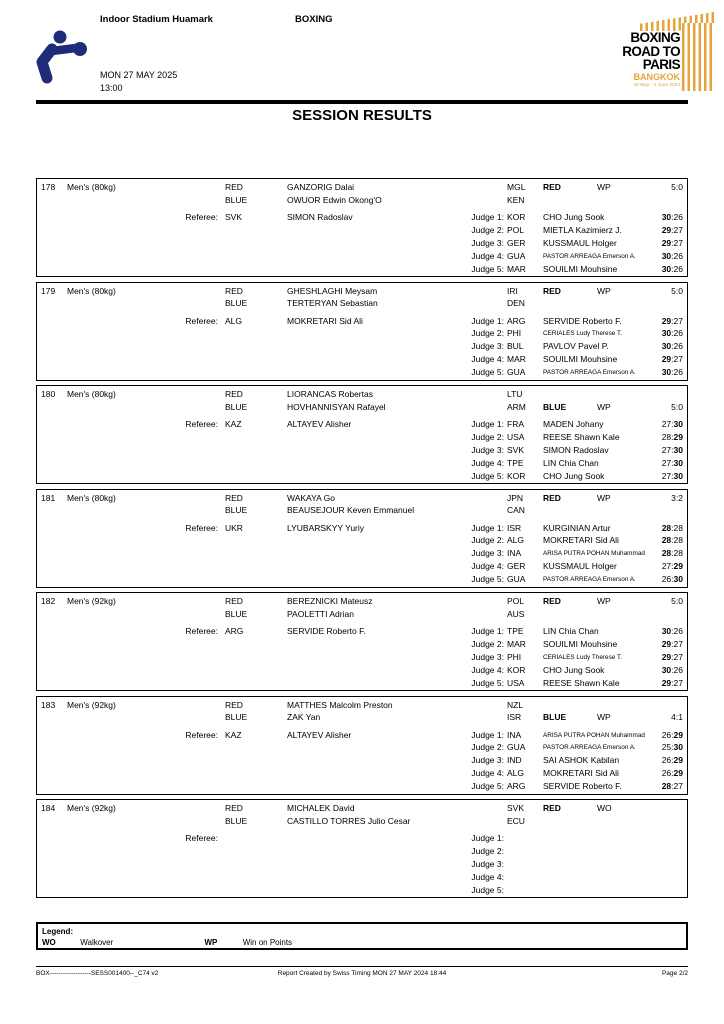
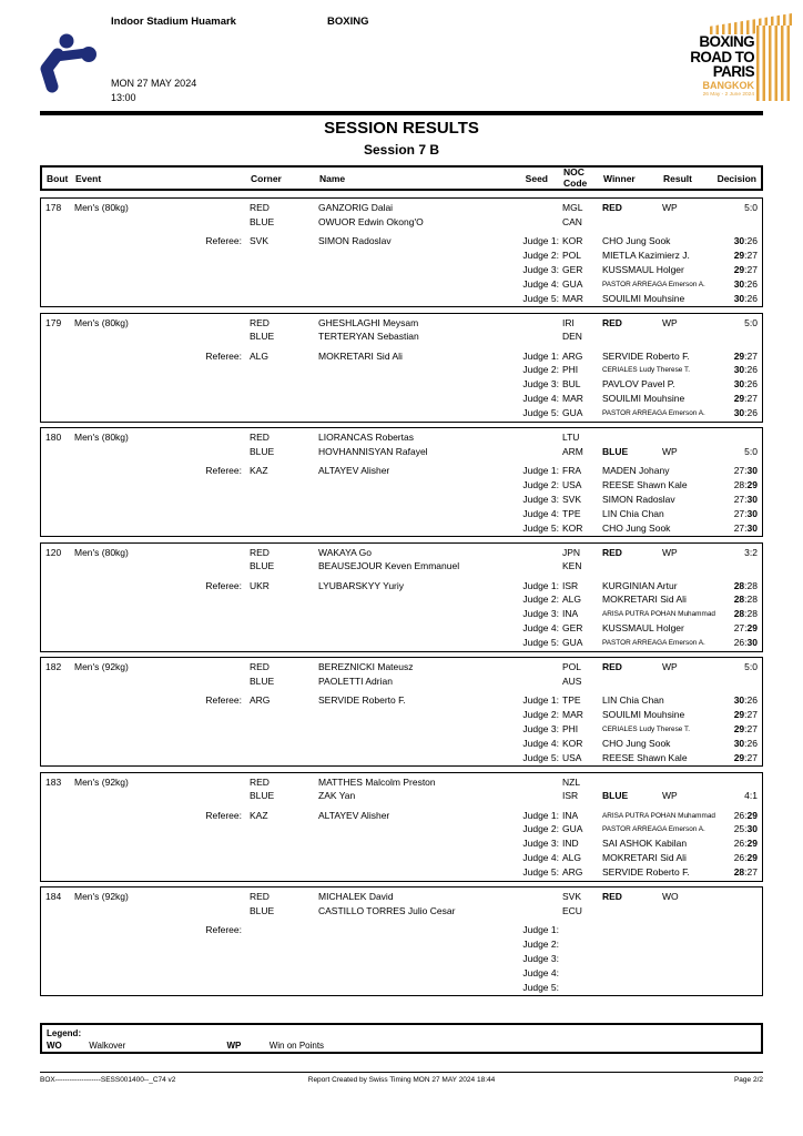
  Indoor Stadium Huamark
  BOXING
- MON 27 MAY 2025
+ MON 27 MAY 2024
  13:00
  BOXING
  ROAD TO
  PARIS
  BANGKOK
  SESSION RESULTS
+ Session 7 B
+ Bout
+ Event
+ Corner
+ Name
+ Seed
+ NOC
+ Code
+ Winner
+ Result
+ Decision
  178
  Men's (80kg)
  RED
  GANZORIG Dalai
  MGL
  BLUE
  OWUOR Edwin Okong'O
- KEN
+ CAN
  RED
  WP
  5:0
  Referee:
  SVK
  SIMON Radoslav
  Judge 1:
  KOR
  CHO Jung Sook
  30:26
  Judge 2:
  POL
  MIETLA Kazimierz J.
  29:27
  Judge 3:
  GER
  KUSSMAUL Holger
  29:27
  Judge 4:
  GUA
  30:26
  Judge 5:
  MAR
  SOUILMI Mouhsine
  30:26
  179
  Men's (80kg)
  RED
  GHESHLAGHI Meysam
  IRI
  BLUE
  TERTERYAN Sebastian
  DEN
  RED
  WP
  5:0
  Referee:
  ALG
  MOKRETARI Sid Ali
  Judge 1:
  ARG
  SERVIDE Roberto F.
  29:27
  Judge 2:
  PHI
  30:26
  Judge 3:
  BUL
  PAVLOV Pavel P.
  30:26
  Judge 4:
  MAR
  SOUILMI Mouhsine
  29:27
  Judge 5:
  GUA
  30:26
  180
  Men's (80kg)
  RED
  LIORANCAS Robertas
  LTU
  BLUE
  HOVHANNISYAN Rafayel
  ARM
  BLUE
  WP
  5:0
  Referee:
  KAZ
  ALTAYEV Alisher
  Judge 1:
  FRA
  MADEN Johany
  27:30
  Judge 2:
  USA
  REESE Shawn Kale
  28:29
  Judge 3:
  SVK
  SIMON Radoslav
  27:30
  Judge 4:
  TPE
  LIN Chia Chan
  27:30
  Judge 5:
  KOR
  CHO Jung Sook
  27:30
- 181
+ 120
  Men's (80kg)
  RED
  WAKAYA Go
  JPN
  BLUE
  BEAUSEJOUR Keven Emmanuel
- CAN
+ KEN
  RED
  WP
  3:2
  Referee:
  UKR
  LYUBARSKYY Yuriy
  Judge 1:
  ISR
  KURGINIAN Artur
  28:28
  Judge 2:
  ALG
  MOKRETARI Sid Ali
  28:28
  Judge 3:
  INA
  28:28
  Judge 4:
  GER
  KUSSMAUL Holger
  27:29
  Judge 5:
  GUA
  26:30
  182
  Men's (92kg)
  RED
  BEREZNICKI Mateusz
  POL
  BLUE
  PAOLETTI Adrian
  AUS
  RED
  WP
  5:0
  Referee:
  ARG
  SERVIDE Roberto F.
  Judge 1:
  TPE
  LIN Chia Chan
  30:26
  Judge 2:
  MAR
  SOUILMI Mouhsine
  29:27
  Judge 3:
  PHI
  29:27
  Judge 4:
  KOR
  CHO Jung Sook
  30:26
  Judge 5:
  USA
  REESE Shawn Kale
  29:27
  183
  Men's (92kg)
  RED
  MATTHES Malcolm Preston
  NZL
  BLUE
  ZAK Yan
  ISR
  BLUE
  WP
  4:1
  Referee:
  KAZ
  ALTAYEV Alisher
  Judge 1:
  INA
  26:29
  Judge 2:
  GUA
  25:30
  Judge 3:
  IND
  SAI ASHOK Kabilan
  26:29
  Judge 4:
  ALG
  MOKRETARI Sid Ali
  26:29
  Judge 5:
  ARG
  SERVIDE Roberto F.
  28:27
  184
  Men's (92kg)
  RED
  MICHALEK David
  SVK
  BLUE
  CASTILLO TORRES Julio Cesar
  ECU
  RED
  WO
  Referee:
  Judge 1:
  Judge 2:
  Judge 3:
  Judge 4:
  Judge 5:
  Legend:
  WO Walkover WP Win on Points
